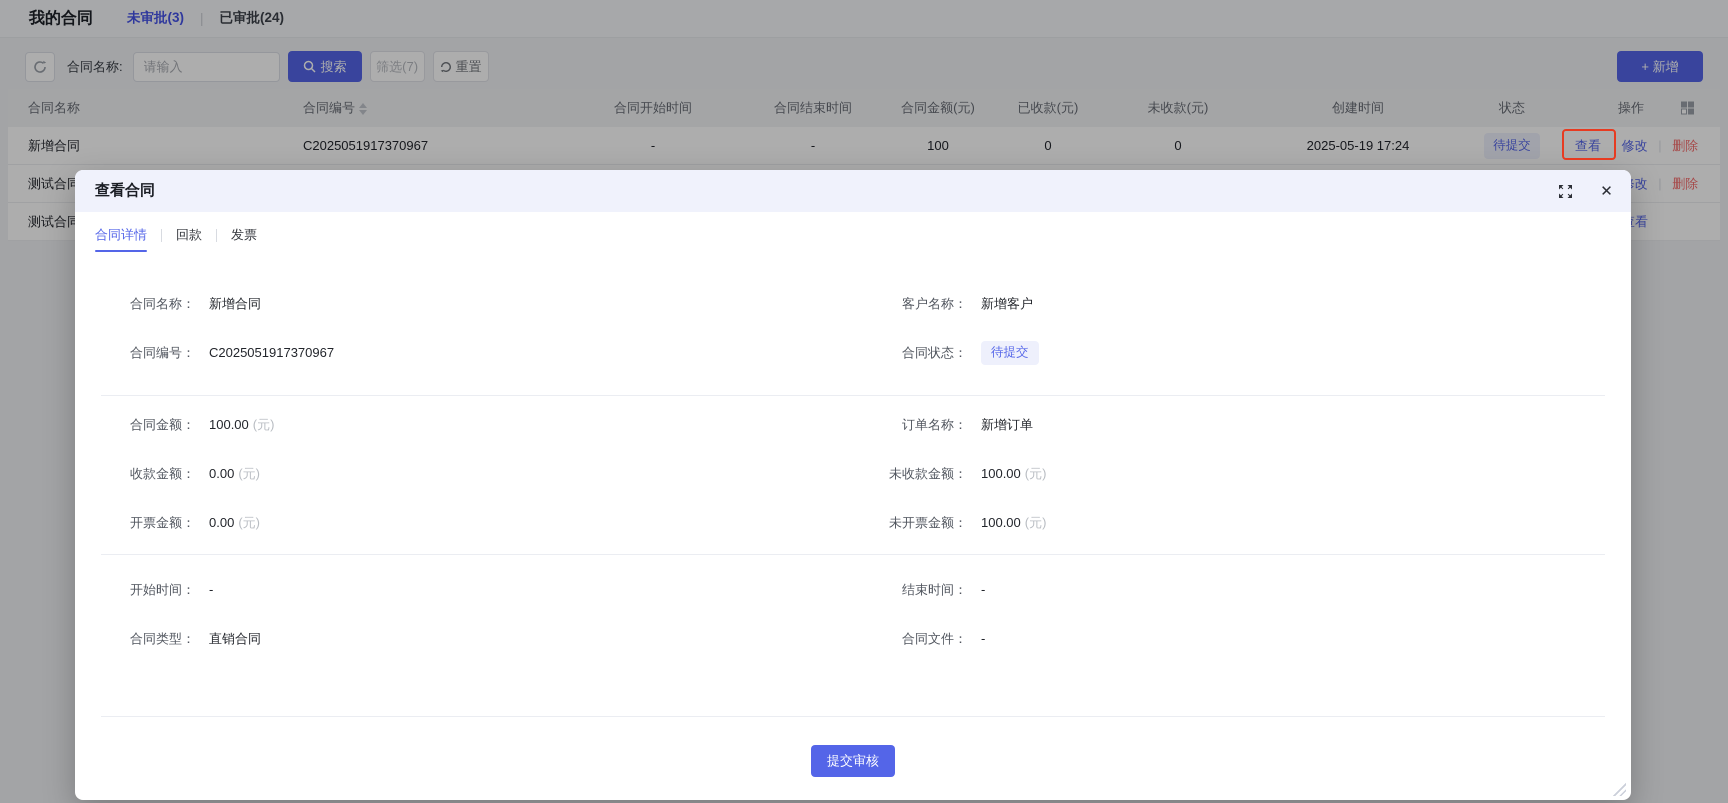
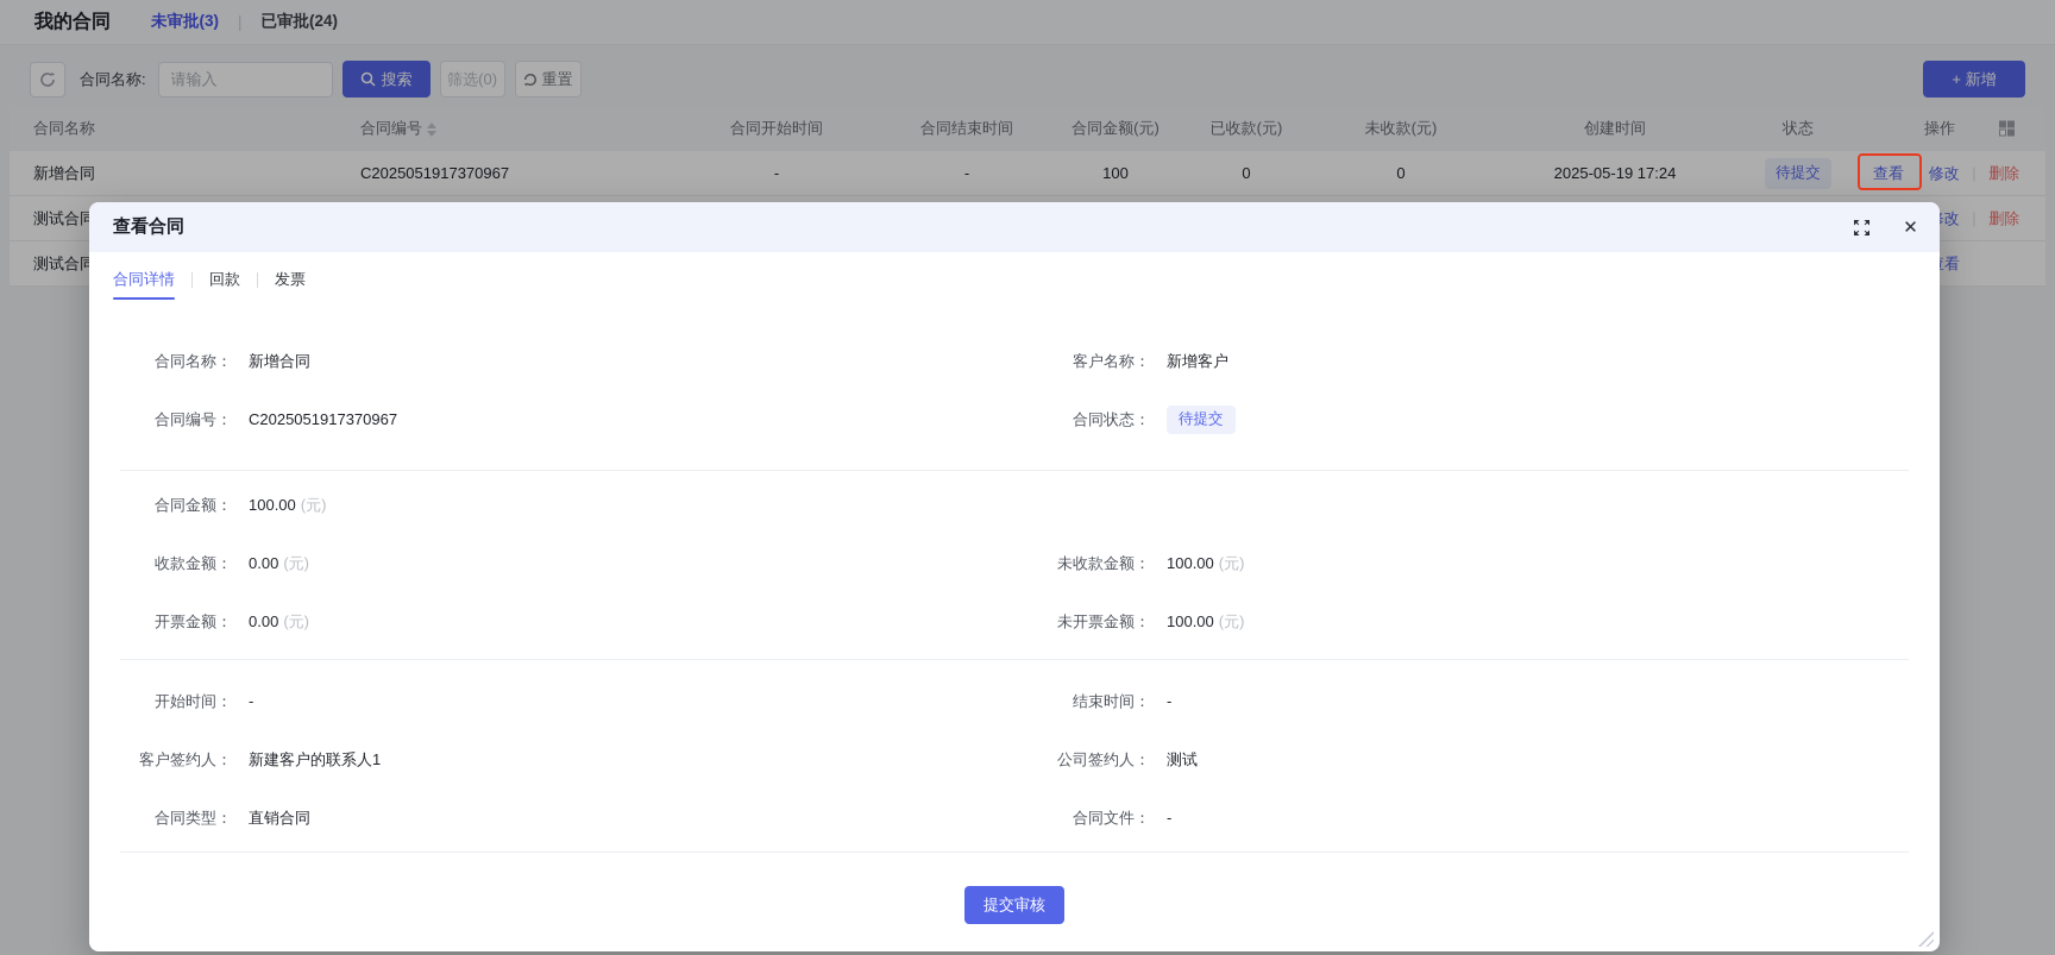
  我的合同
  未审批(3)
  |
  已审批(24)
  合同名称:
  请输入
  搜索
- 筛选(7)
+ 筛选(0)
  重置
  + 新增
  合同名称
  合同编号
  合同开始时间
  合同结束时间
  合同金额(元)
  已收款(元)
  未收款(元)
  创建时间
  状态
  操作
  新增合同
  C2025051917370967
  -
  -
  100
  0
  0
  2025-05-19 17:24
  待提交
  查看 修改 删除
  测试合同
  测试合同
  查看合同
  ✕
  合同详情
  回款
  发票
  合同名称：
  新增合同
  客户名称：
  新增客户
  合同编号：
  C2025051917370967
  合同状态：
  待提交
  合同金额：
  100.00
  (元)
- 订单名称：
- 新增订单
  收款金额：
  0.00
  (元)
  未收款金额：
  100.00
  (元)
  开票金额：
  0.00
  (元)
  未开票金额：
  100.00
  (元)
  开始时间：
  -
  结束时间：
  -
+ 客户签约人：
+ 新建客户的联系人1
+ 公司签约人：
+ 测试
  合同类型：
  直销合同
  合同文件：
  -
  提交审核
